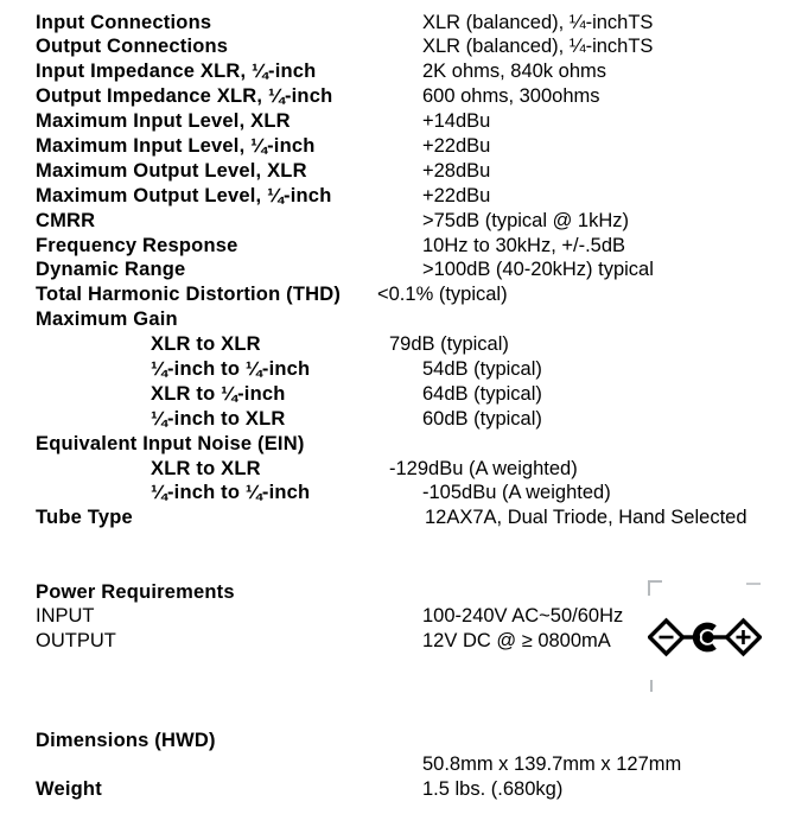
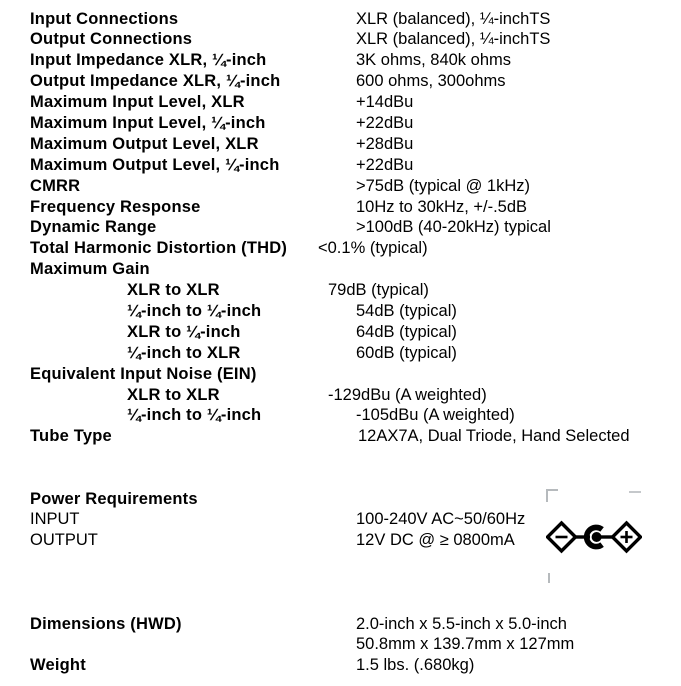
  Input Connections
  XLR (balanced), ¼-inchTS
  Output Connections
  XLR (balanced), ¼-inchTS
  Input Impedance XLR, ¼-inch
- 2K ohms, 840k ohms
+ 3K ohms, 840k ohms
  Output Impedance XLR, ¼-inch
  600 ohms, 300ohms
  Maximum Input Level, XLR
  +14dBu
  Maximum Input Level, ¼-inch
  +22dBu
  Maximum Output Level, XLR
  +28dBu
  Maximum Output Level, ¼-inch
  +22dBu
  CMRR
  >75dB (typical @ 1kHz)
  Frequency Response
  10Hz to 30kHz, +/-.5dB
  Dynamic Range
  >100dB (40-20kHz) typical
  Total Harmonic Distortion (THD)
  <0.1% (typical)
  Maximum Gain
  XLR to XLR
  79dB (typical)
  ¼-inch to ¼-inch
  54dB (typical)
  XLR to ¼-inch
  64dB (typical)
  ¼-inch to XLR
  60dB (typical)
  Equivalent Input Noise (EIN)
  XLR to XLR
  -129dBu (A weighted)
  ¼-inch to ¼-inch
  -105dBu (A weighted)
  Tube Type
  12AX7A, Dual Triode, Hand Selected
  Power Requirements
  INPUT
  100-240V AC~50/60Hz
  OUTPUT
  12V DC @ ≥ 0800mA
  Dimensions (HWD)
+ 2.0-inch x 5.5-inch x 5.0-inch
  50.8mm x 139.7mm x 127mm
  Weight
  1.5 lbs. (.680kg)
